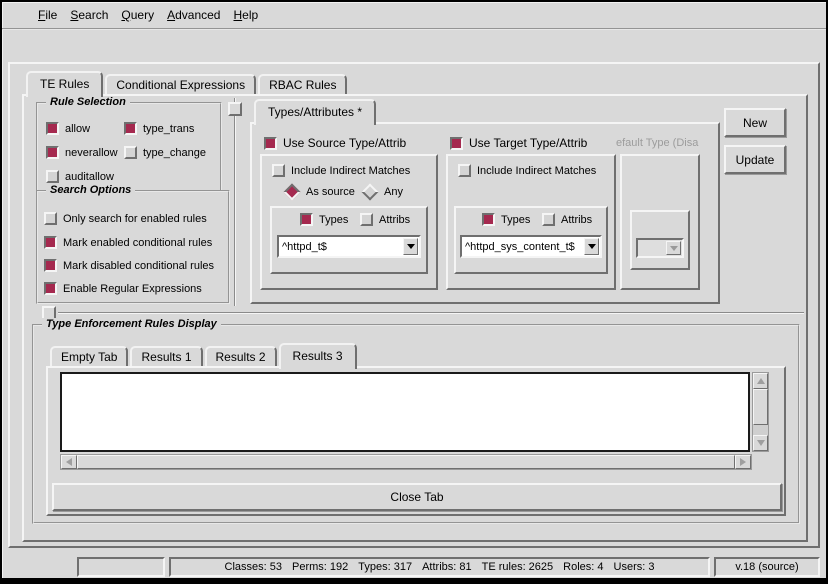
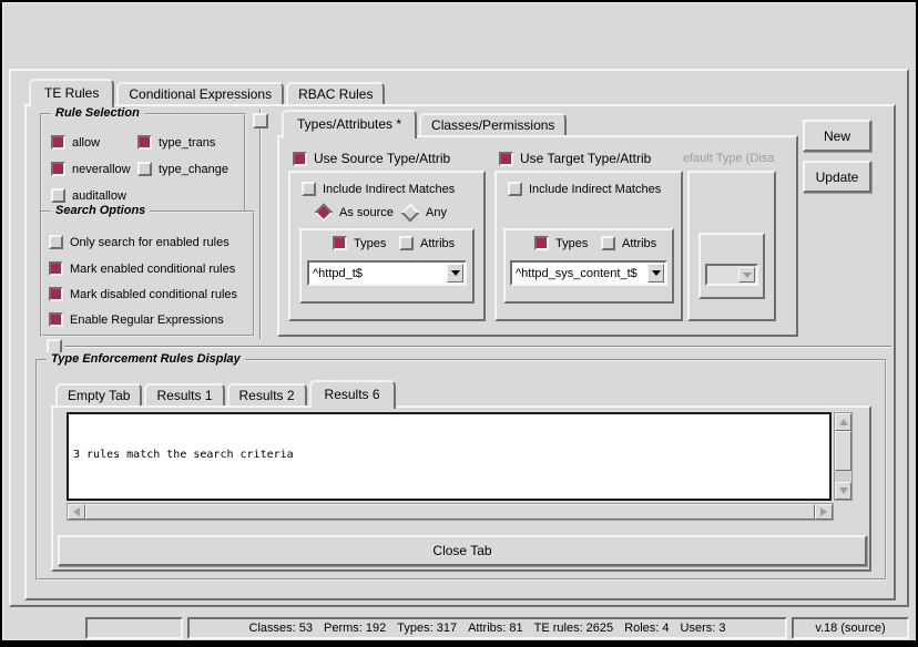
- File
- Search
- Query
- Advanced
- Help
  TE Rules
  Conditional Expressions
  RBAC Rules
  Rule Selection
  allow
  neverallow
  auditallow
  type_trans
  type_change
  Search Options
  Only search for enabled rules
  Mark enabled conditional rules
  Mark disabled conditional rules
  Enable Regular Expressions
  Use Source Type/Attrib
  Include Indirect Matches
  As source
  Any
  Types
  Attribs
  ^httpd_t$
  Use Target Type/Attrib
  Include Indirect Matches
  Types
  Attribs
  ^httpd_sys_content_t$
  efault Type (Disa
  Types/Attributes *
+ Classes/Permissions
  New
  Update
  Type Enforcement Rules Display
  Empty Tab
  Results 1
  Results 2
- Results 3
+ Results 6
+ 3 rules match the search criteria
  Close Tab
  Classes: 53
  Perms: 192
  Types: 317
  Attribs: 81
  TE rules: 2625
  Roles: 4
  Users: 3
  v.18 (source)
